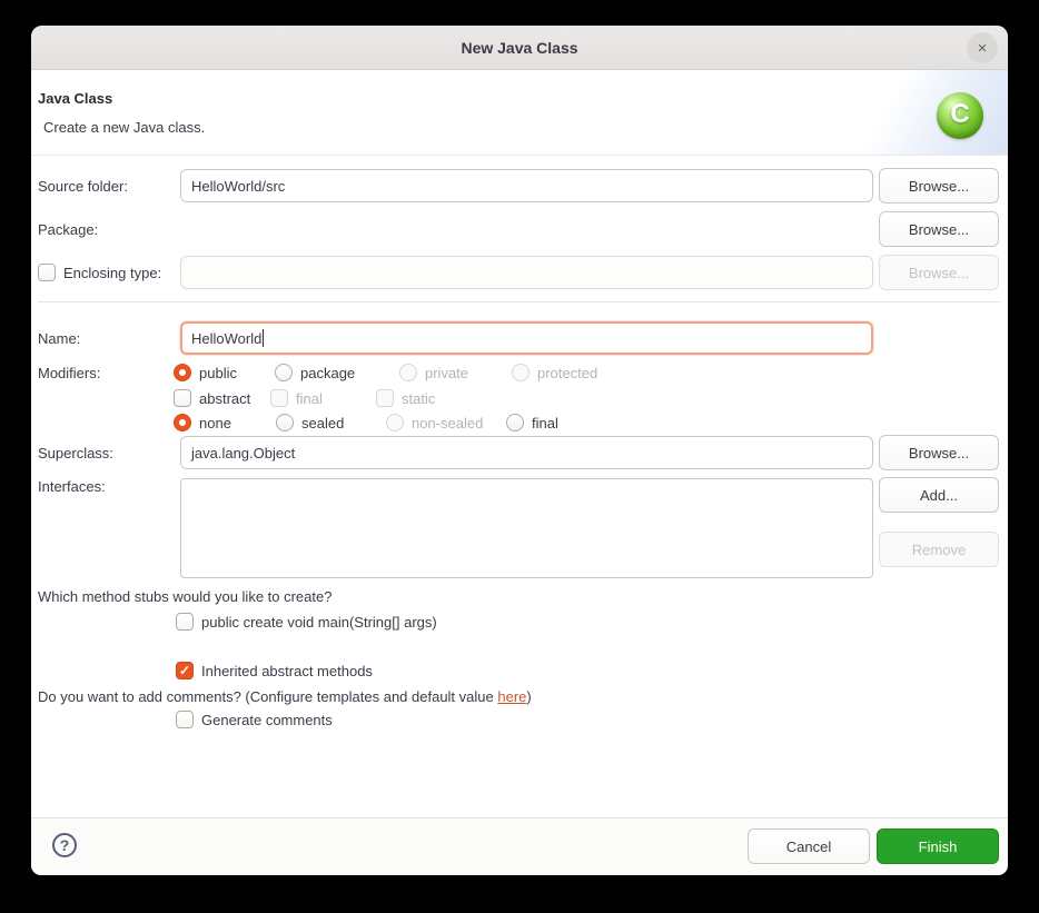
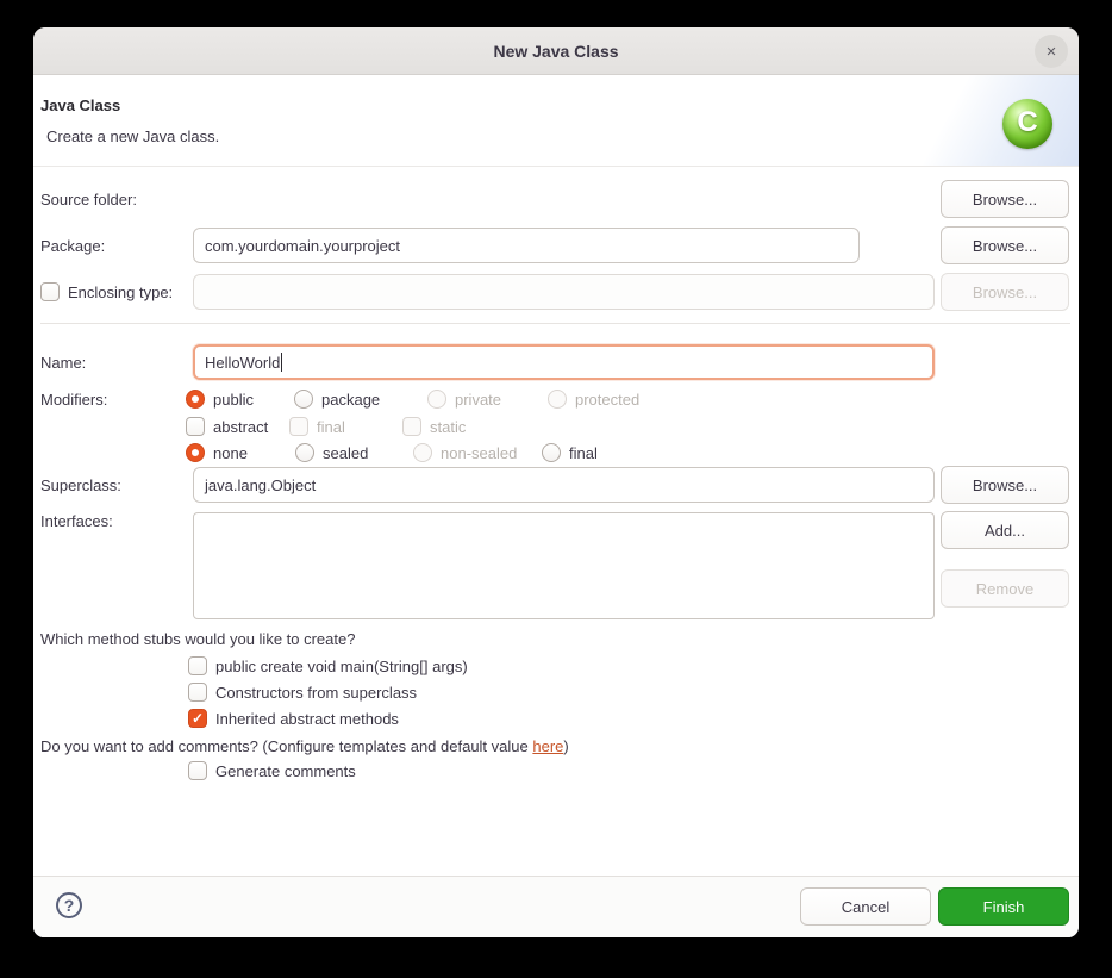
  New Java Class
  ×
  Java Class
  Create a new Java class.
  C
  Source folder:
- HelloWorld/src
  Browse...
  Package:
+ com.yourdomain.yourproject
  Browse...
  Enclosing type:
  Browse...
  Name:
  HelloWorld
  Modifiers:
  public
  package
  private
  protected
  abstract
  final
  static
  none
  sealed
  non-sealed
  final
  Superclass:
  java.lang.Object
  Browse...
  Interfaces:
  Add...
  Remove
  Which method stubs would you like to create?
  public create void main(String[] args)
+ Constructors from superclass
  Inherited abstract methods
  Do you want to add comments? (Configure templates and default value here)
  Generate comments
  ?
  Cancel
  Finish
